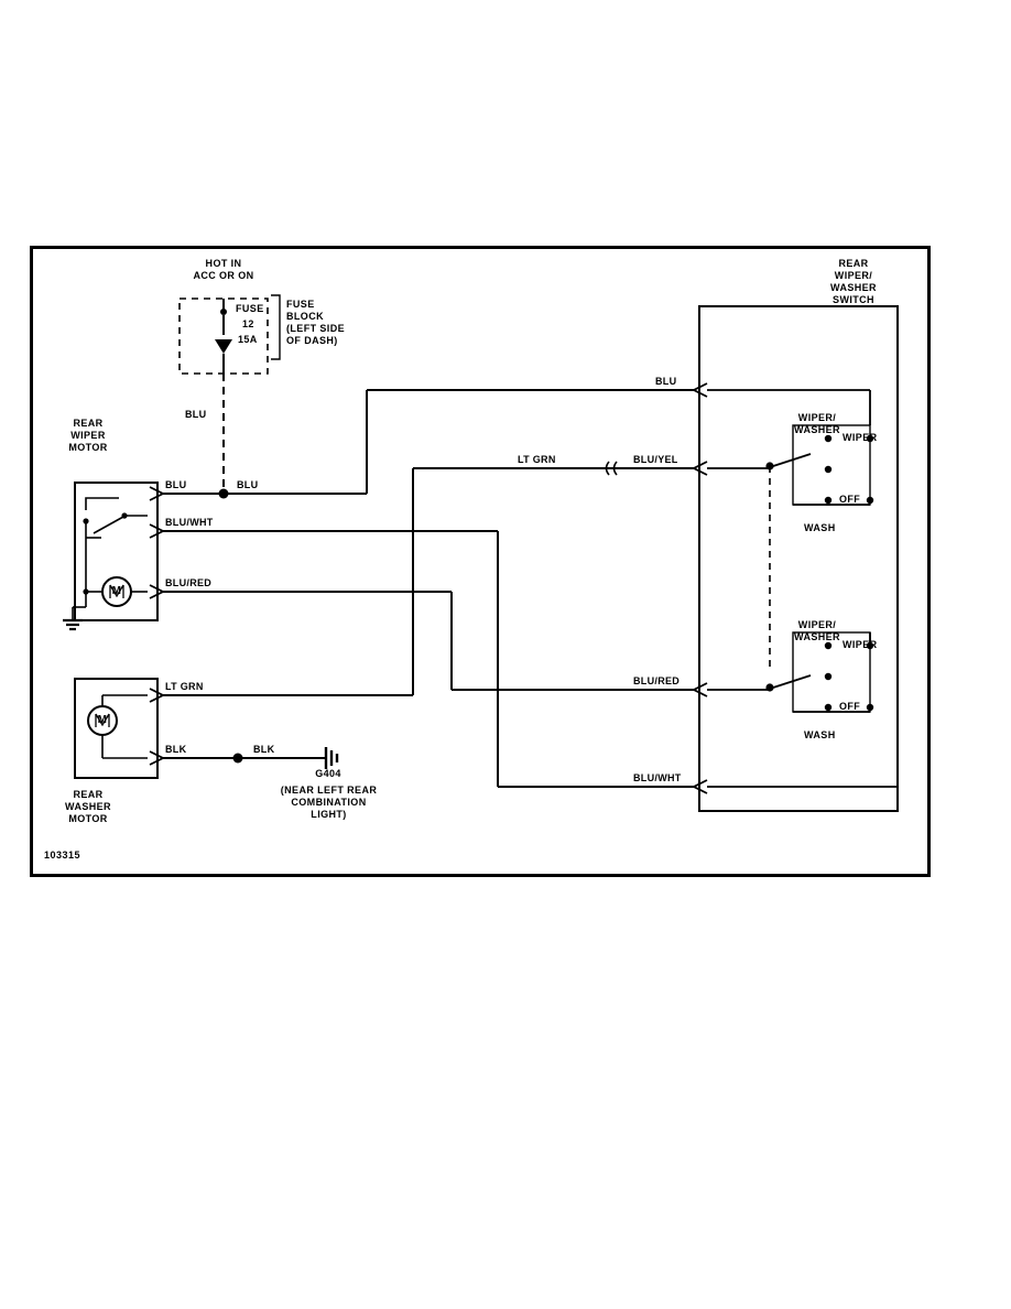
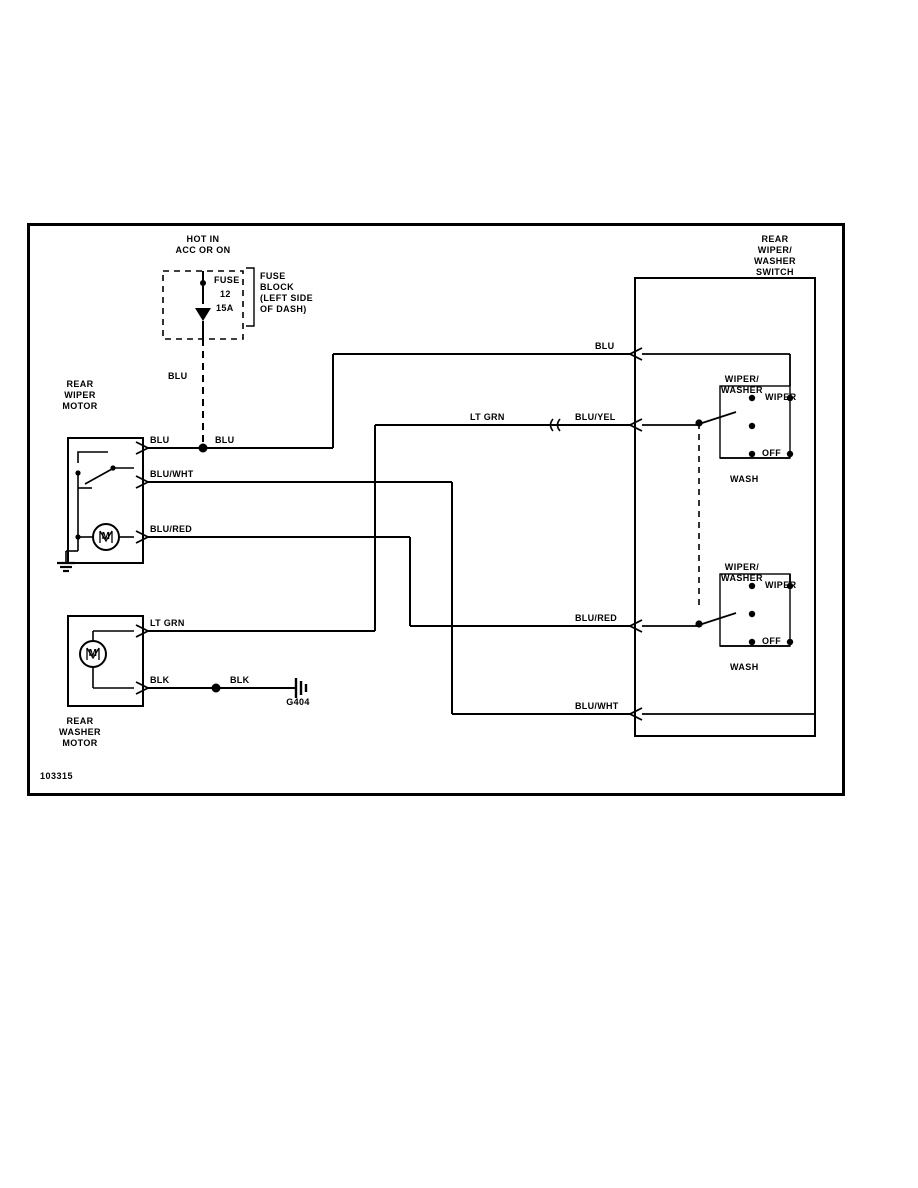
  HOT IN
  ACC OR ON
  FUSE
  12
  15A
  FUSE
  BLOCK
  (LEFT SIDE
  OF DASH)
  REAR
  WIPER
  MOTOR
  REAR
  WASHER
  MOTOR
  REAR
  WIPER/
  WASHER
  SWITCH
  WIPER/
  WASHER
  WIPER
  OFF
  WASH
  WIPER/
  WASHER
  WIPER
  OFF
  WASH
  G404
- (NEAR LEFT REAR
- COMBINATION
- LIGHT)
  BLU
  BLU
  BLU
  BLU/WHT
  BLU/RED
  LT GRN
  BLK
  BLK
  LT GRN
  BLU
  BLU/YEL
  BLU/RED
  BLU/WHT
  M
  M
  103315
